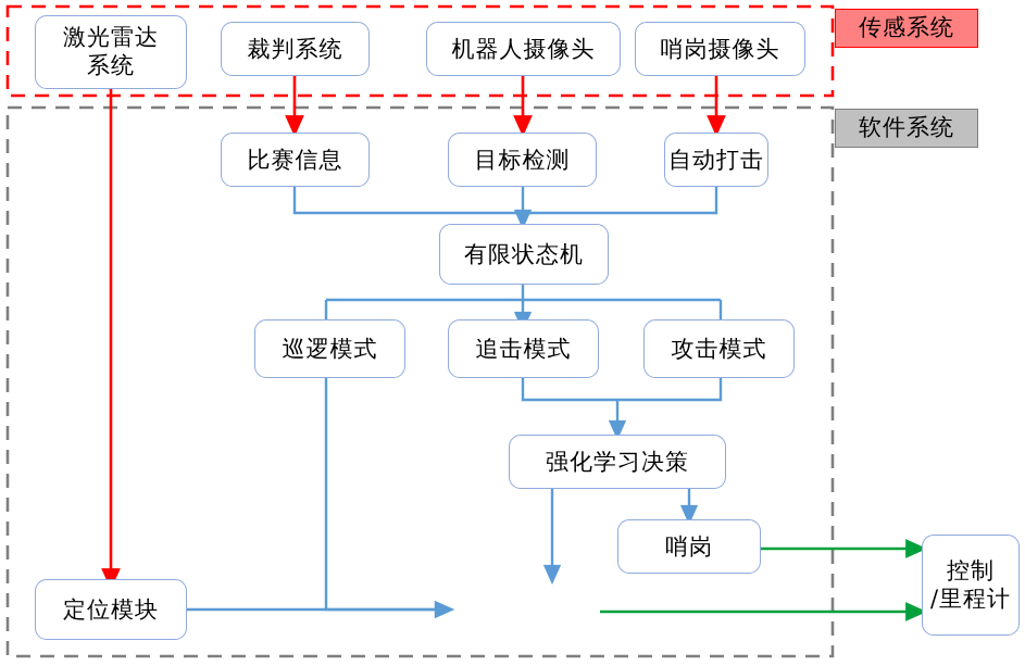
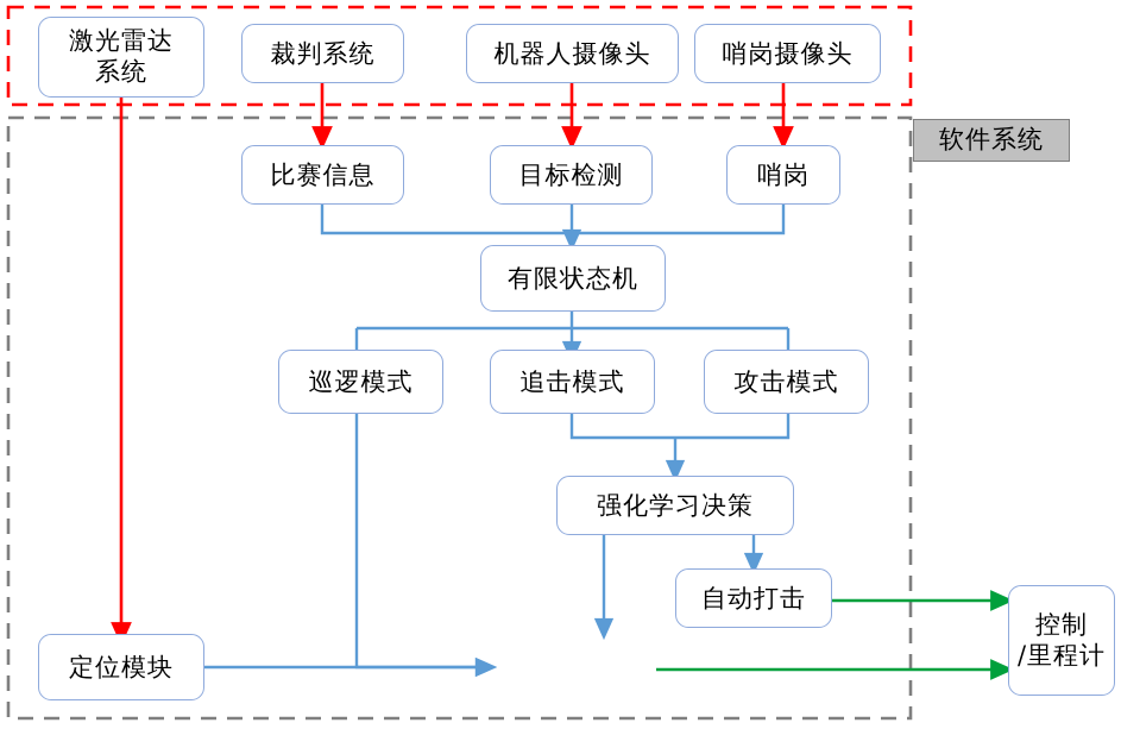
  激光雷达
  系统
  裁判系统
  机器人摄像头
  哨岗摄像头
  比赛信息
  目标检测
- 自动打击
+ 哨岗
  有限状态机
  巡逻模式
  追击模式
  攻击模式
  强化学习决策
- 哨岗
+ 自动打击
  定位模块
  控制
  /里程计
- 传感系统
  软件系统
